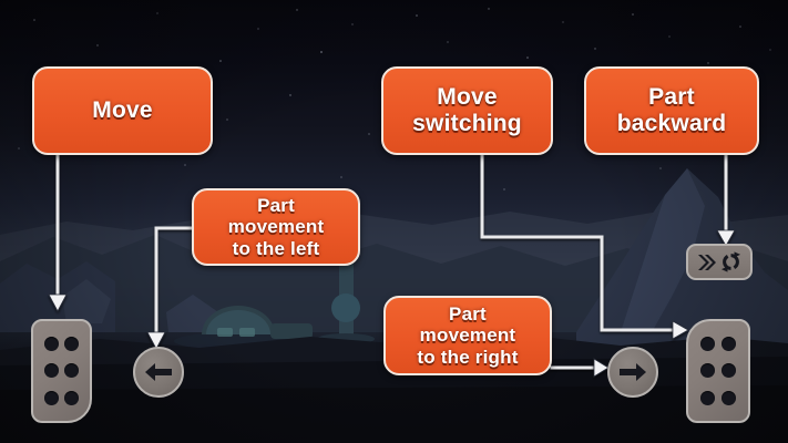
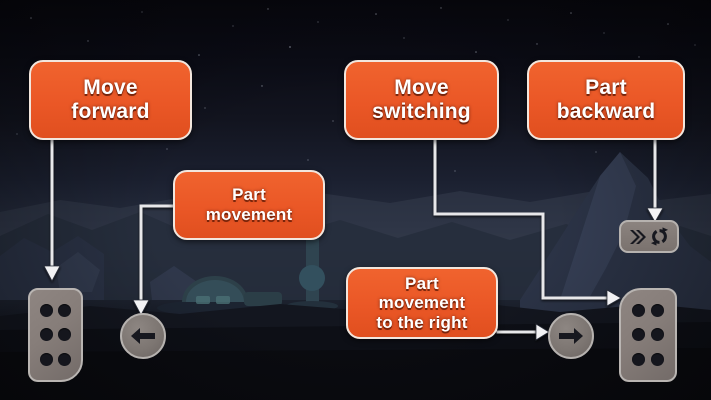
  Move
+ forward
  Move
  switching
  Part
  backward
  Part
  movement
- to the left
  Part
  movement
  to the right
